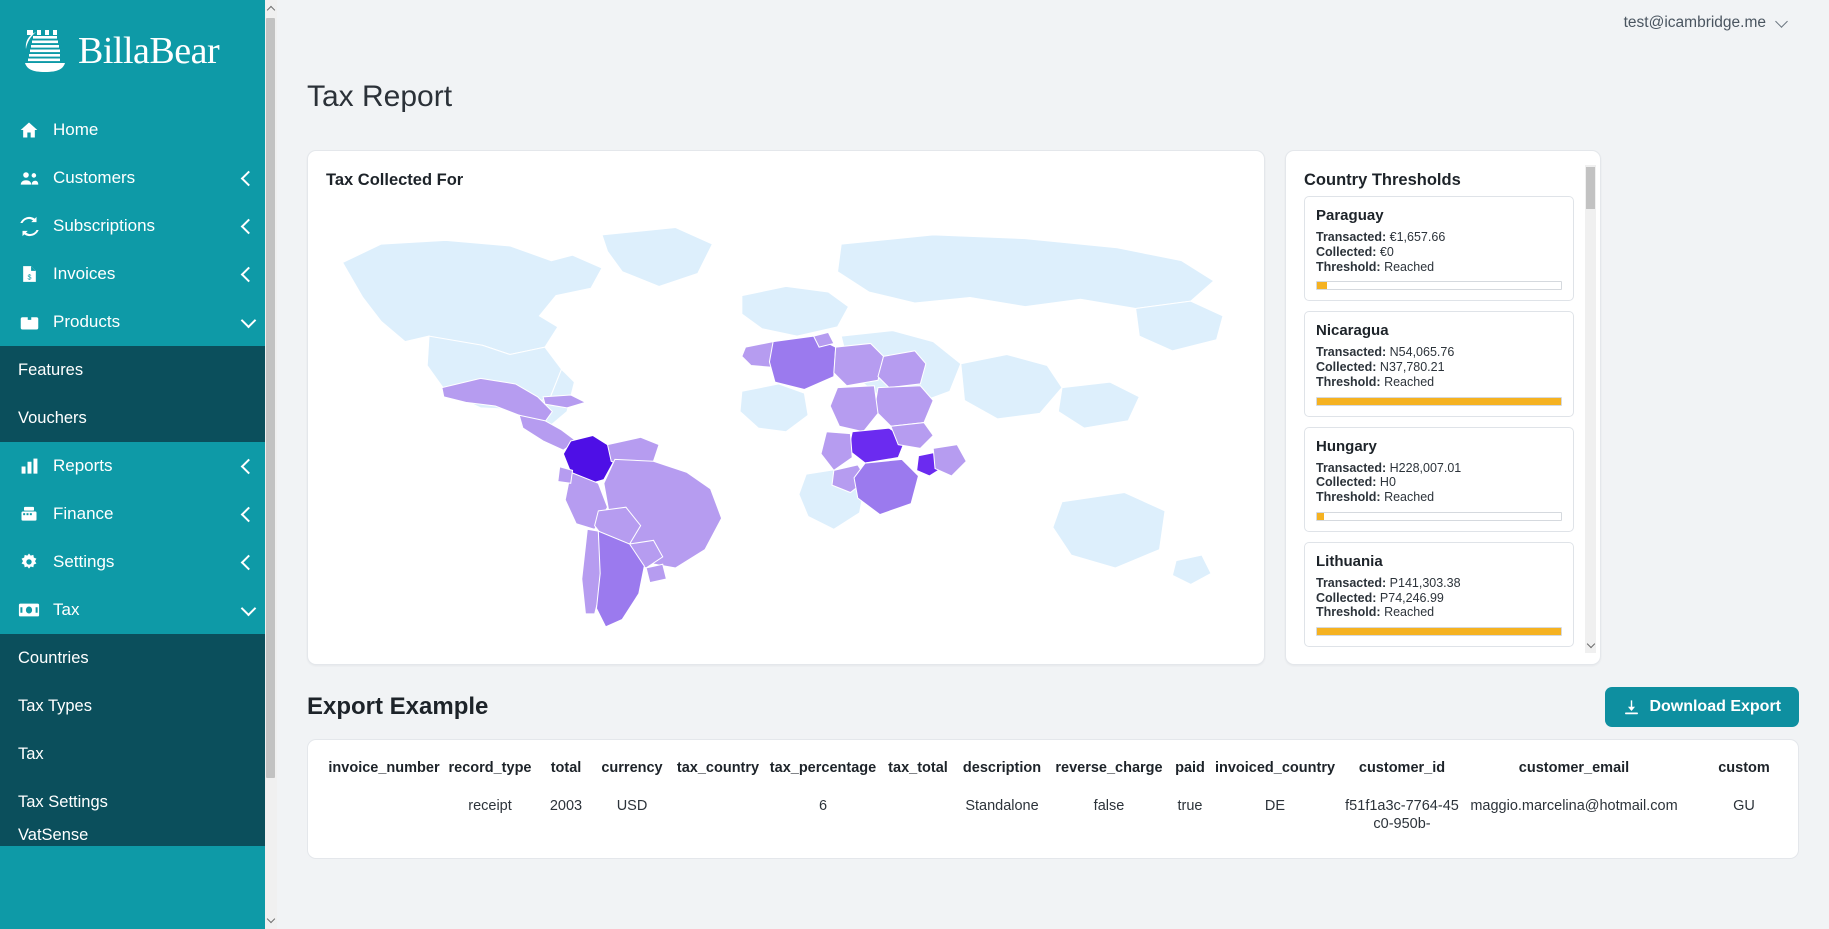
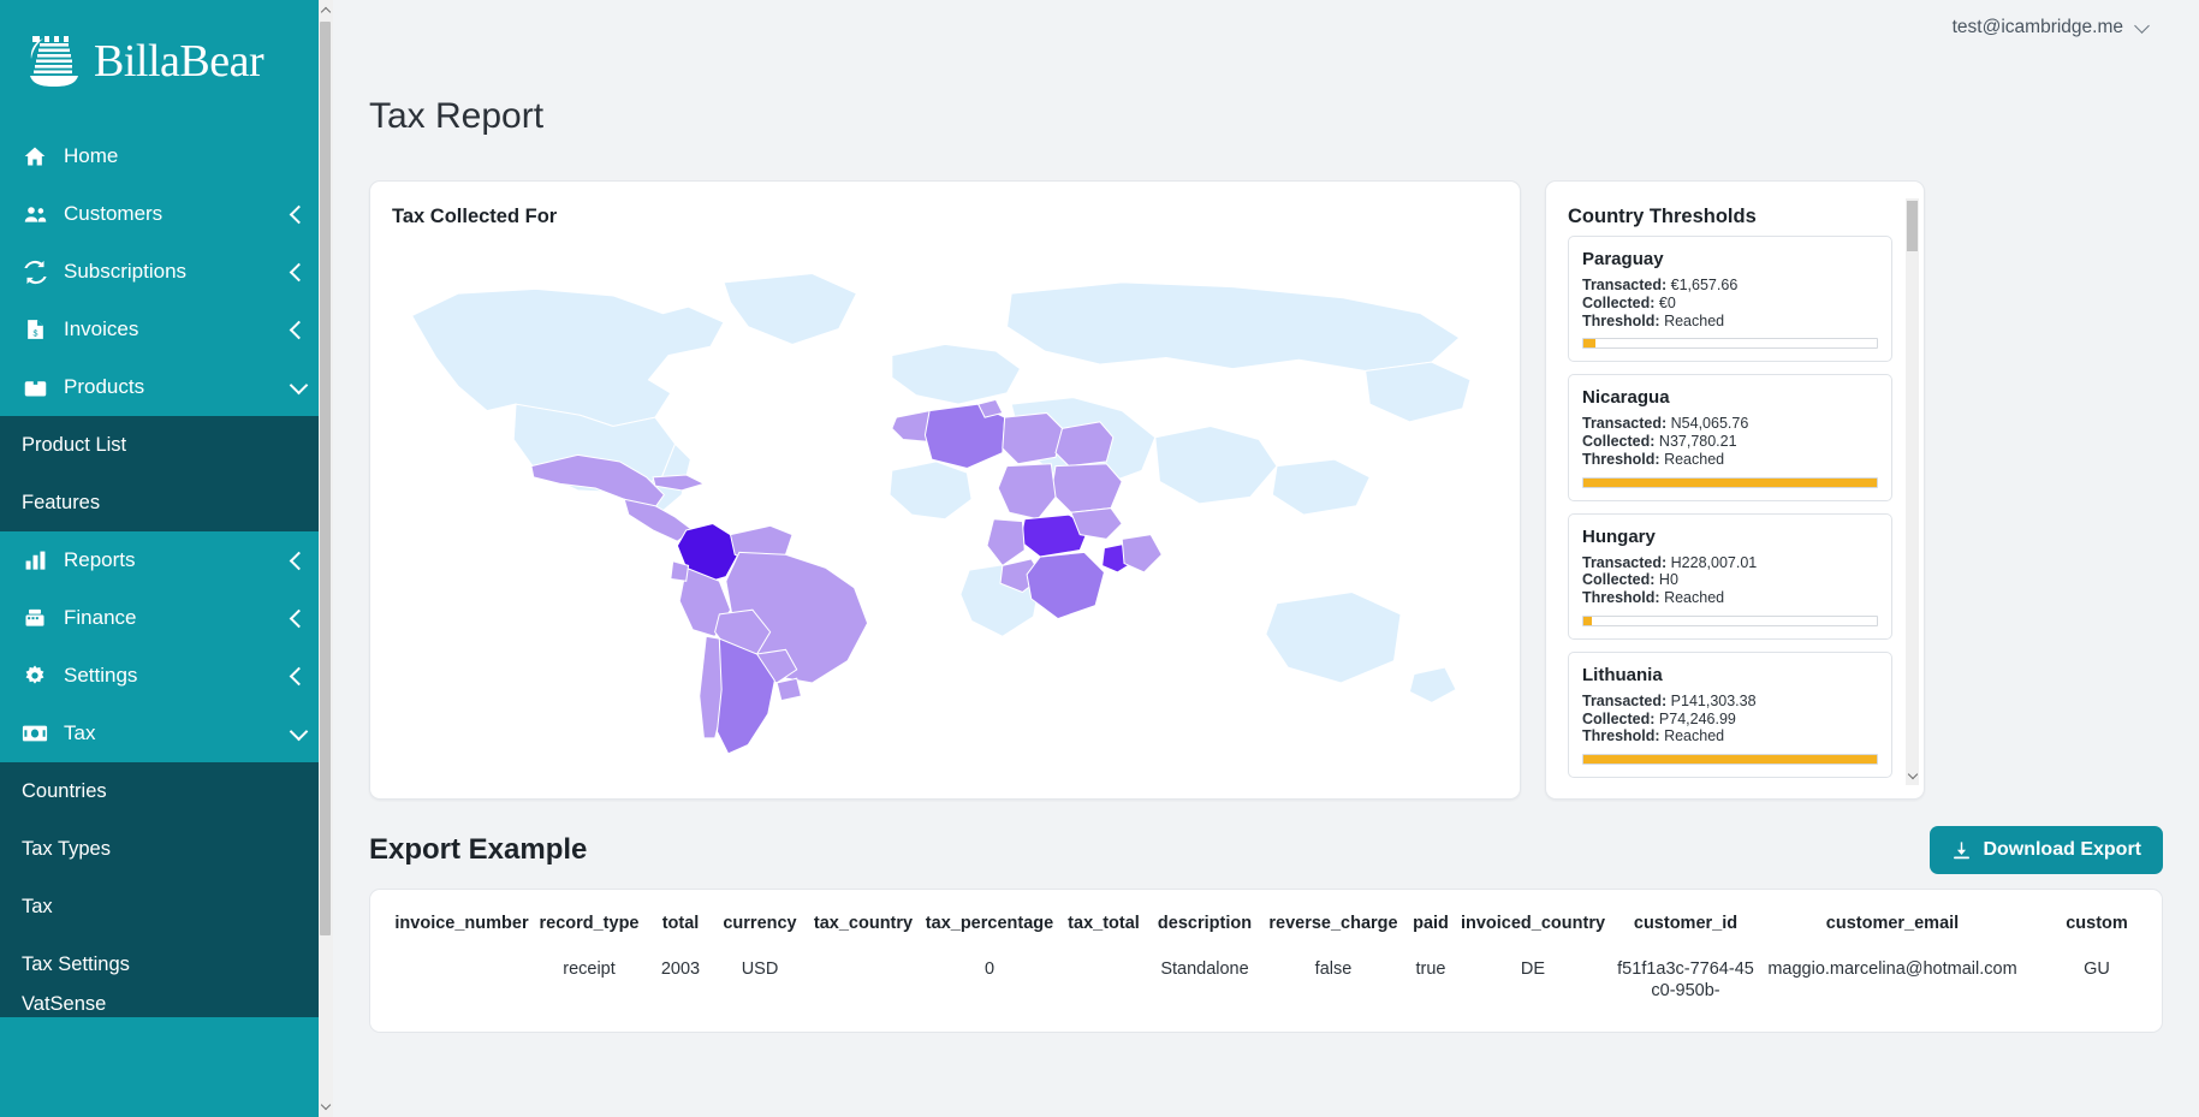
  BillaBear
  Home
  Customers
  Subscriptions
  $
  Invoices
  Products
+ Product List
  Features
- Vouchers
  Reports
  Finance
  Settings
  Tax
  Countries
  Tax Types
  Tax
  Tax Settings
  VatSense
  test@icambridge.me
  Tax Report
  Tax Collected For
  Country Thresholds
  Paraguay
  Transacted: €1,657.66
  Collected: €0
  Threshold: Reached
  Nicaragua
  Transacted: N54,065.76
  Collected: N37,780.21
  Threshold: Reached
  Hungary
  Transacted: H228,007.01
  Collected: H0
  Threshold: Reached
  Lithuania
  Transacted: P141,303.38
  Collected: P74,246.99
  Threshold: Reached
  Export Example
  Download Export
  invoice_number	record_type	total	currency	tax_country	tax_percentage	tax_total	description	reverse_charge	paid	invoiced_country	customer_id	customer_email	custom
- 	receipt	2003	USD		6		Standalone	false	true	DE	f51f1a3c-7764-45c0-950b-	maggio.marcelina@hotmail.com	GU
+ 	receipt	2003	USD		0		Standalone	false	true	DE	f51f1a3c-7764-45c0-950b-	maggio.marcelina@hotmail.com	GU
